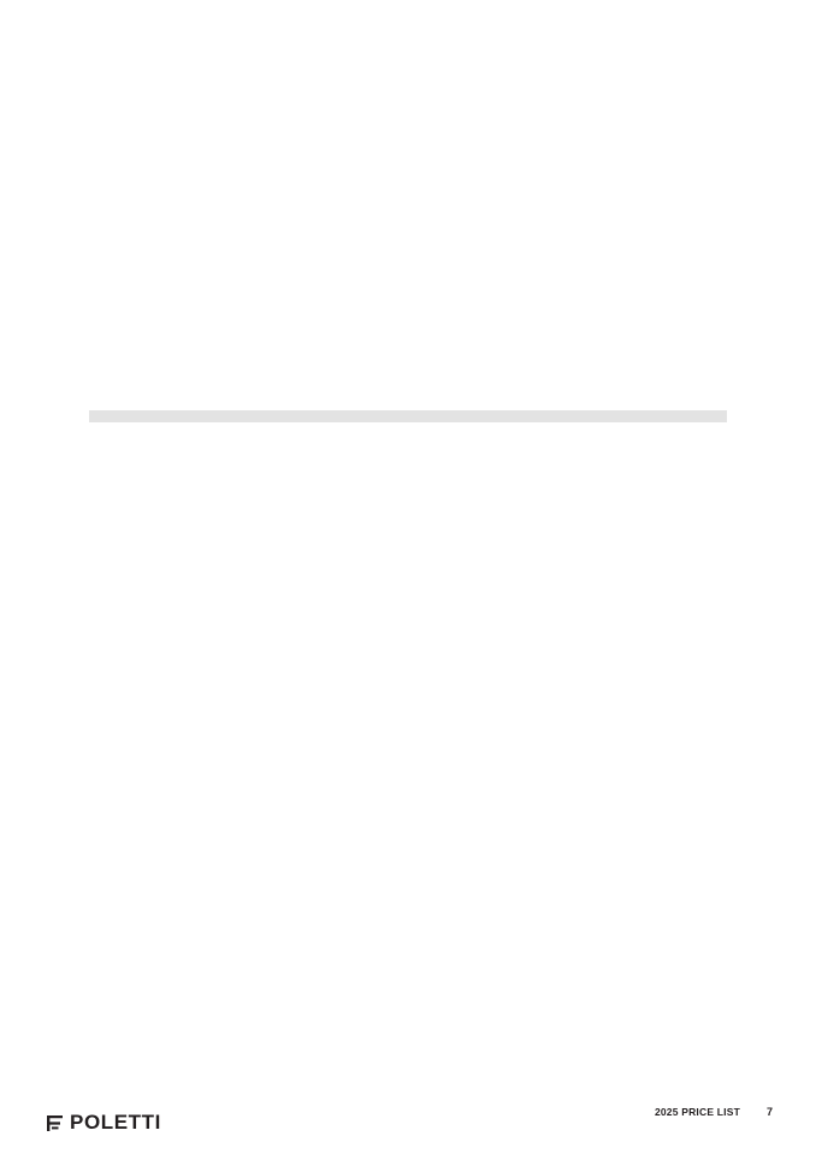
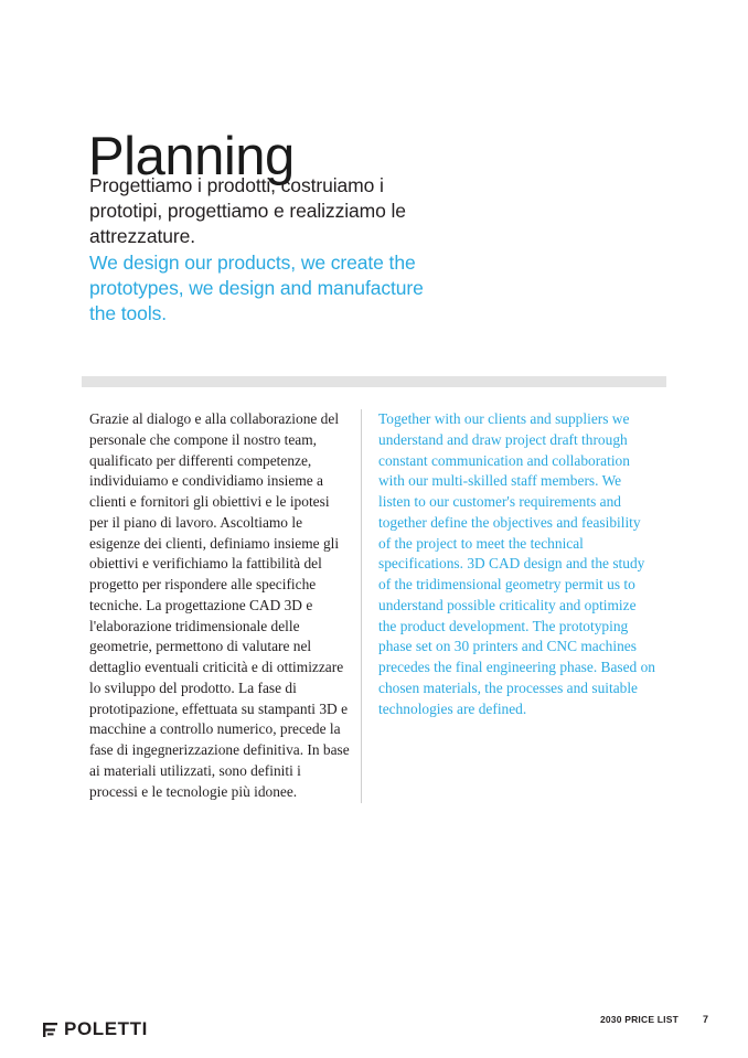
+ Planning
+ Progettiamo i prodotti, costruiamo i prototipi, progettiamo e realizziamo le attrezzature.
+ We design our products, we create the prototypes, we design and manufacture the tools.
+ Grazie al dialogo e alla collaborazione del personale che compone il nostro team, qualificato per differenti competenze, individuiamo e condividiamo insieme a clienti e fornitori gli obiettivi e le ipotesi per il piano di lavoro. Ascoltiamo le esigenze dei clienti, definiamo insieme gli obiettivi e verifichiamo la fattibilità del progetto per rispondere alle specifiche tecniche. La progettazione CAD 3D e l'elaborazione tridimensionale delle geometrie, permettono di valutare nel dettaglio eventuali criticità e di ottimizzare lo sviluppo del prodotto. La fase di prototipazione, effettuata su stampanti 3D e macchine a controllo numerico, precede la fase di ingegnerizzazione definitiva. In base ai materiali utilizzati, sono definiti i processi e le tecnologie più idonee.
+ Together with our clients and suppliers we understand and draw project draft through constant communication and collaboration with our multi-skilled staff members. We listen to our customer's requirements and together define the objectives and feasibility of the project to meet the technical specifications. 3D CAD design and the study of the tridimensional geometry permit us to understand possible criticality and optimize the product development. The prototyping phase set on 30 printers and CNC machines precedes the final engineering phase. Based on chosen materials, the processes and suitable technologies are defined.
  POLETTI
- 2025 PRICE LIST
+ 2030 PRICE LIST
  7
